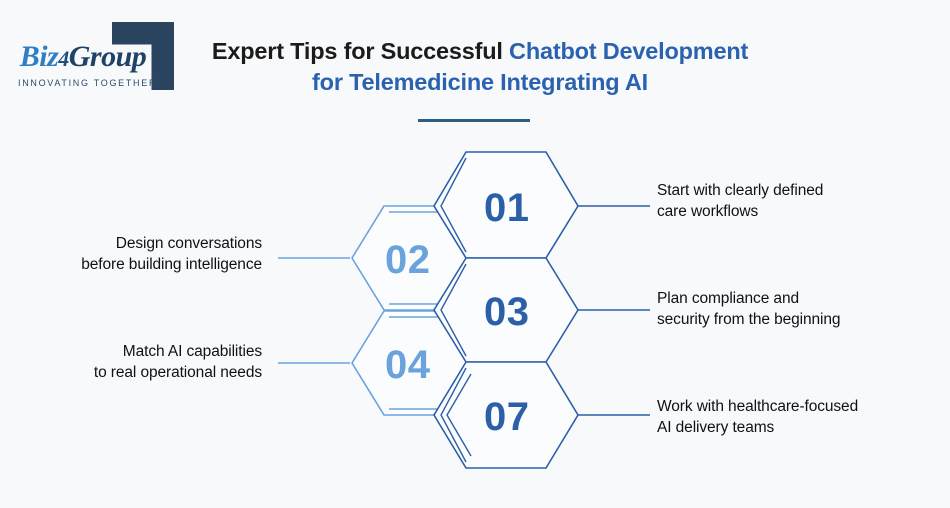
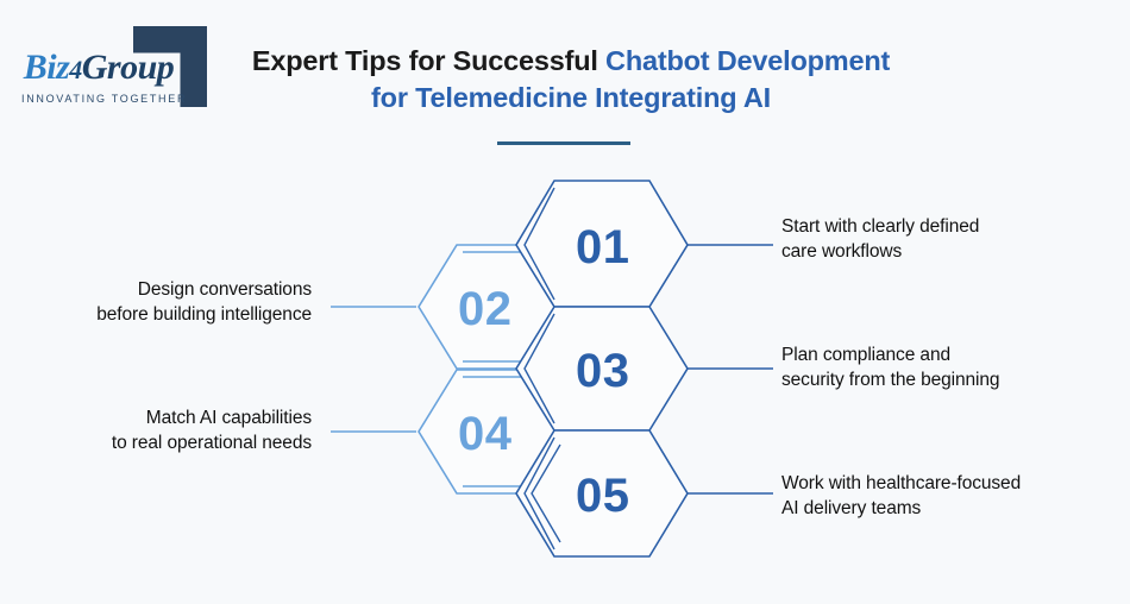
  Biz4Group
  INNOVATING TOGETHER
  Expert Tips for Successful Chatbot Development
  for Telemedicine Integrating AI
  01
  02
  03
  04
- 07
+ 05
  Start with clearly defined
  care workflows
  Design conversations
  before building intelligence
  Plan compliance and
  security from the beginning
  Match AI capabilities
  to real operational needs
  Work with healthcare-focused
  AI delivery teams
